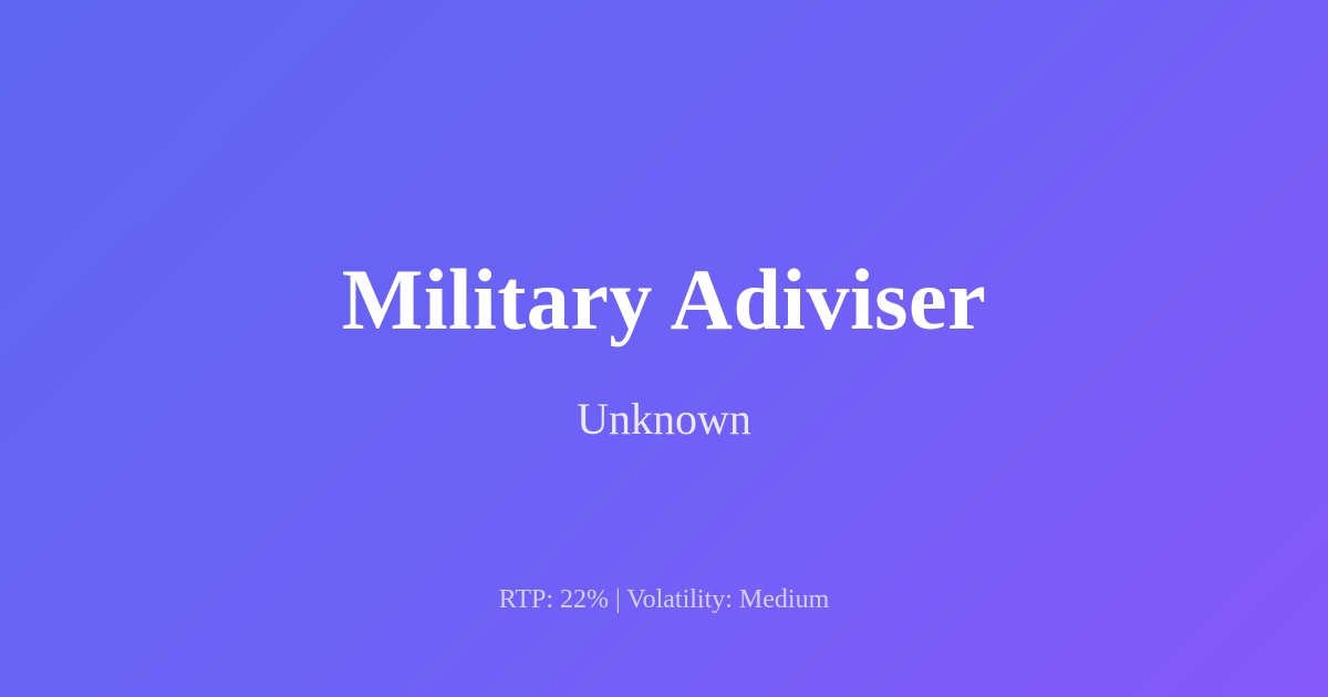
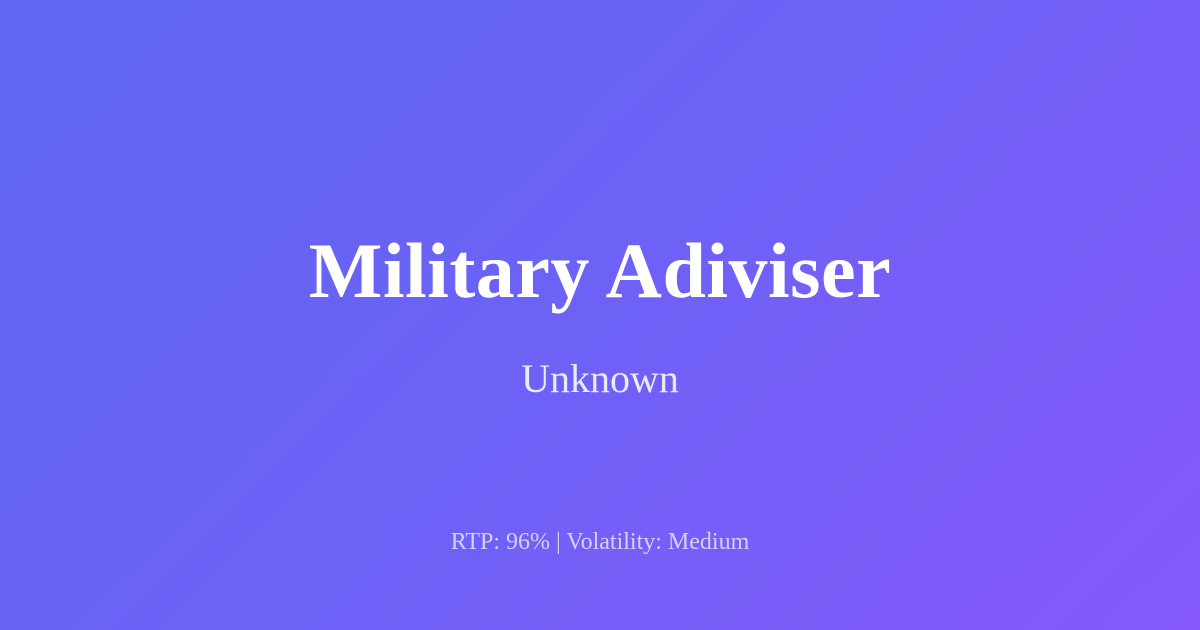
  Military Adiviser
  Unknown
- RTP: 22% | Volatility: Medium
+ RTP: 96% | Volatility: Medium
